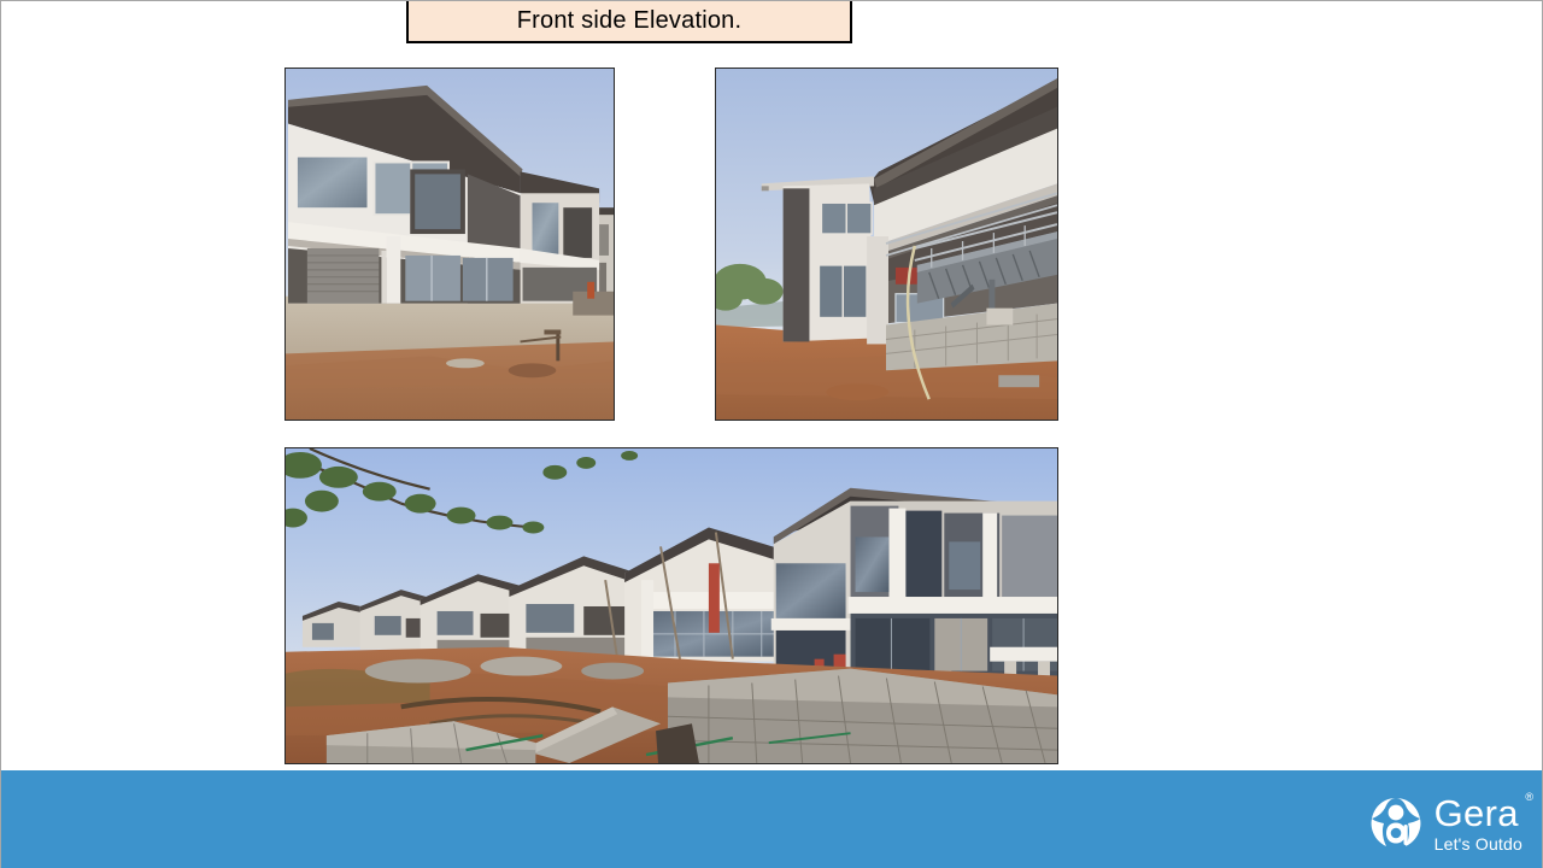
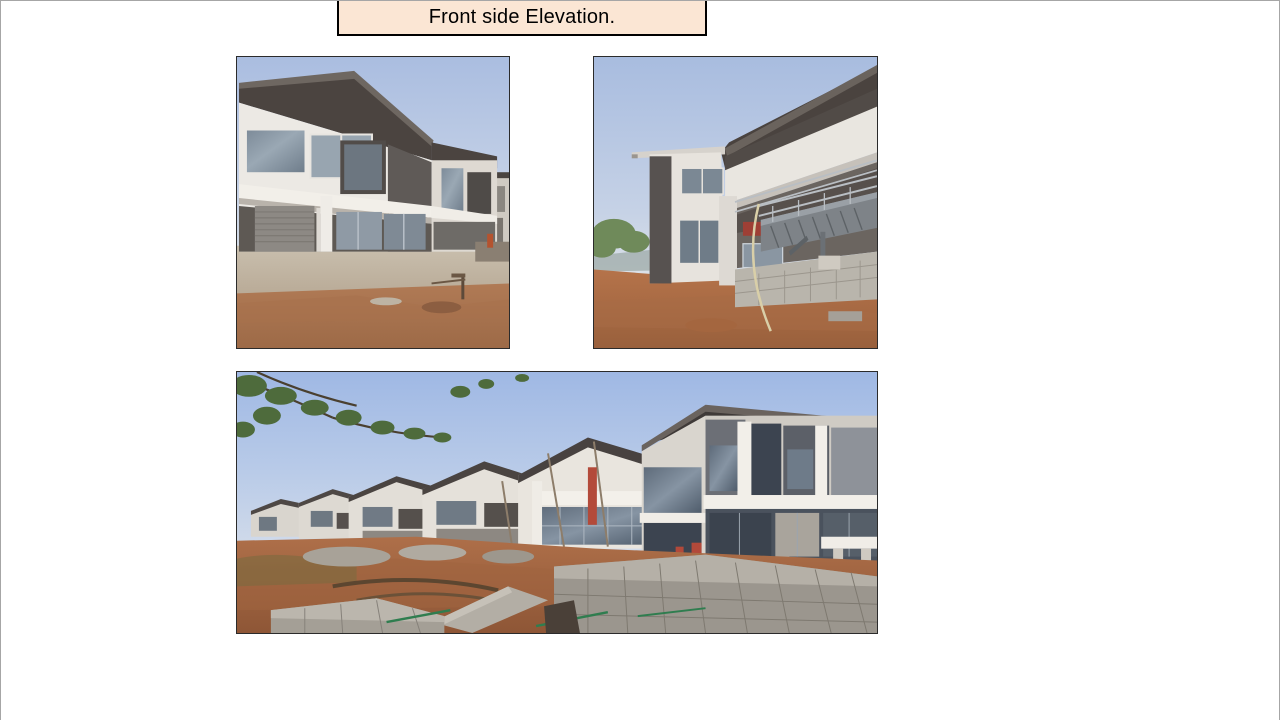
  Front side Elevation.
- Gera
- ®
- Let's Outdo
